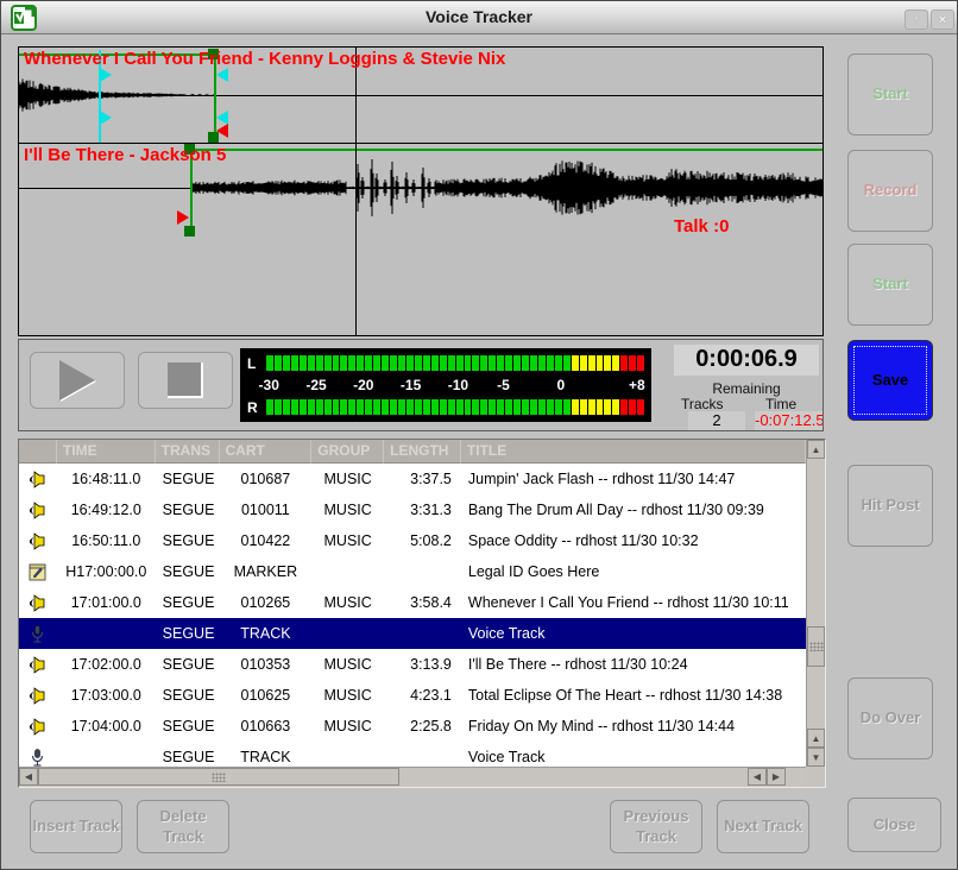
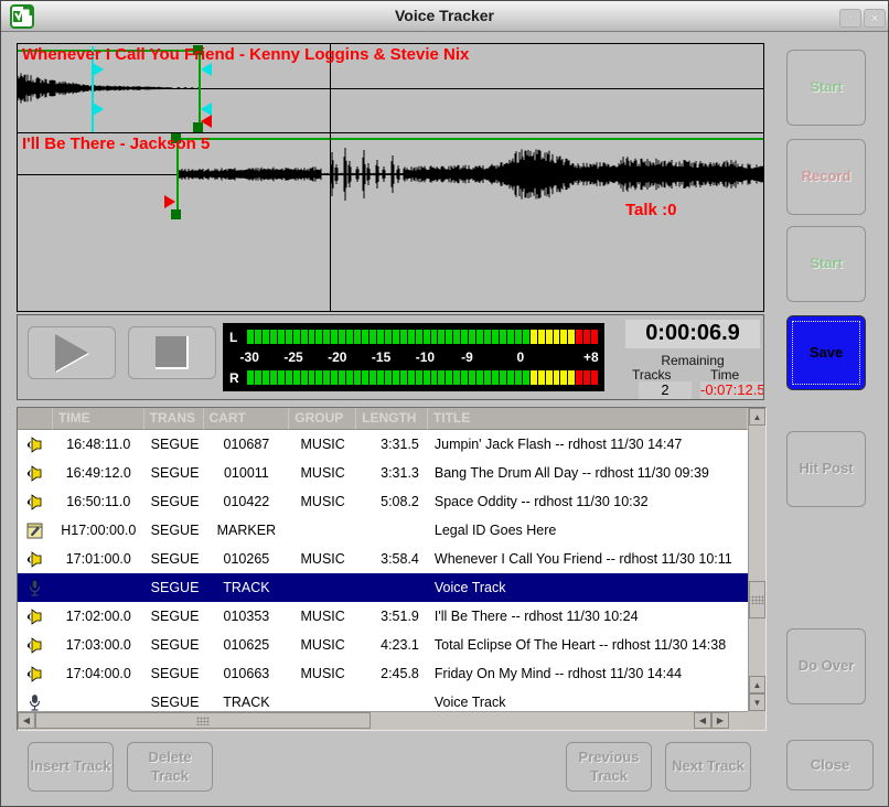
  Voice Tracker
  ×
  Whenever I Call You Friend - Kenny Loggins & Stevie Nix
  I'll Be There - Jackson 5
  Talk :0
  L
  -30
  -25
  -20
  -15
  -10
- -5
+ -9
  0
  +8
  R
  0:00:06.9
  Remaining
  Tracks
  Time
  2
  -0:07:12.5
  TIME
  TRANS
  CART
  GROUP
  LENGTH
  TITLE
  16:48:11.0
  SEGUE
  010687
  MUSIC
- 3:37.5
+ 3:31.5
  Jumpin' Jack Flash -- rdhost 11/30 14:47
  16:49:12.0
  SEGUE
  010011
  MUSIC
  3:31.3
  Bang The Drum All Day -- rdhost 11/30 09:39
  16:50:11.0
  SEGUE
  010422
  MUSIC
  5:08.2
  Space Oddity -- rdhost 11/30 10:32
  H17:00:00.0
  SEGUE
  MARKER
  Legal ID Goes Here
  17:01:00.0
  SEGUE
  010265
  MUSIC
  3:58.4
  Whenever I Call You Friend -- rdhost 11/30 10:11
  SEGUE
  TRACK
  Voice Track
  17:02:00.0
  SEGUE
  010353
  MUSIC
- 3:13.9
+ 3:51.9
  I'll Be There -- rdhost 11/30 10:24
  17:03:00.0
  SEGUE
  010625
  MUSIC
  4:23.1
  Total Eclipse Of The Heart -- rdhost 11/30 14:38
  17:04:00.0
  SEGUE
  010663
  MUSIC
- 2:25.8
+ 2:45.8
  Friday On My Mind -- rdhost 11/30 14:44
  SEGUE
  TRACK
  Voice Track
  ▲
  ▲
  ▼
  ◀
  ◀
  ▶
  Start
  Record
  Start
  Save
  Hit Post
  Do Over
  Close
  Insert Track
  Delete Track
  Previous Track
  Next Track
